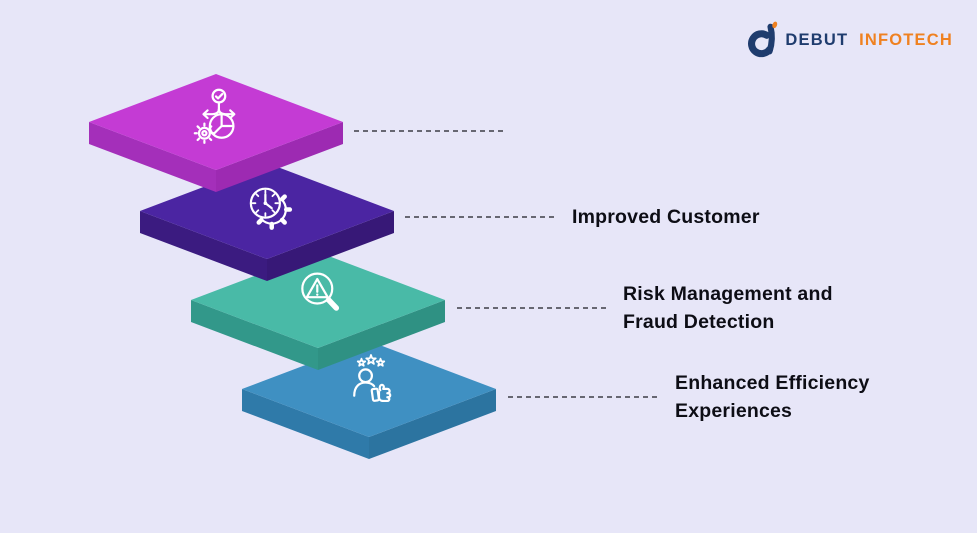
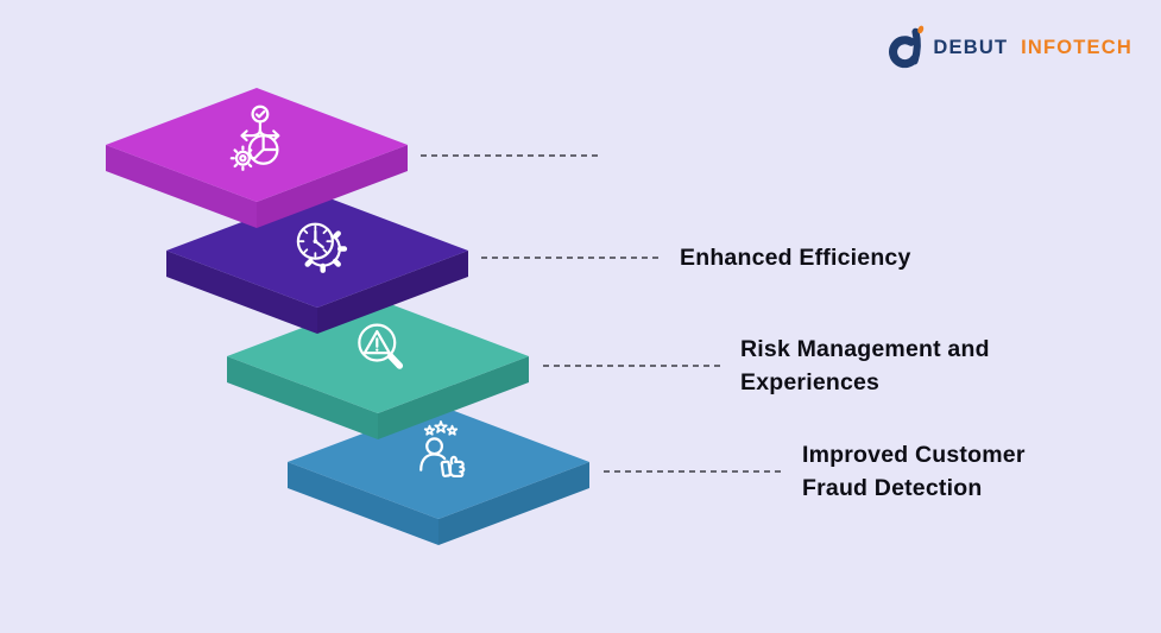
- Improved Customer
+ Enhanced Efficiency
  Risk Management and
- Fraud Detection
+ Experiences
- Enhanced Efficiency
+ Improved Customer
- Experiences
+ Fraud Detection
  DEBUT INFOTECH
